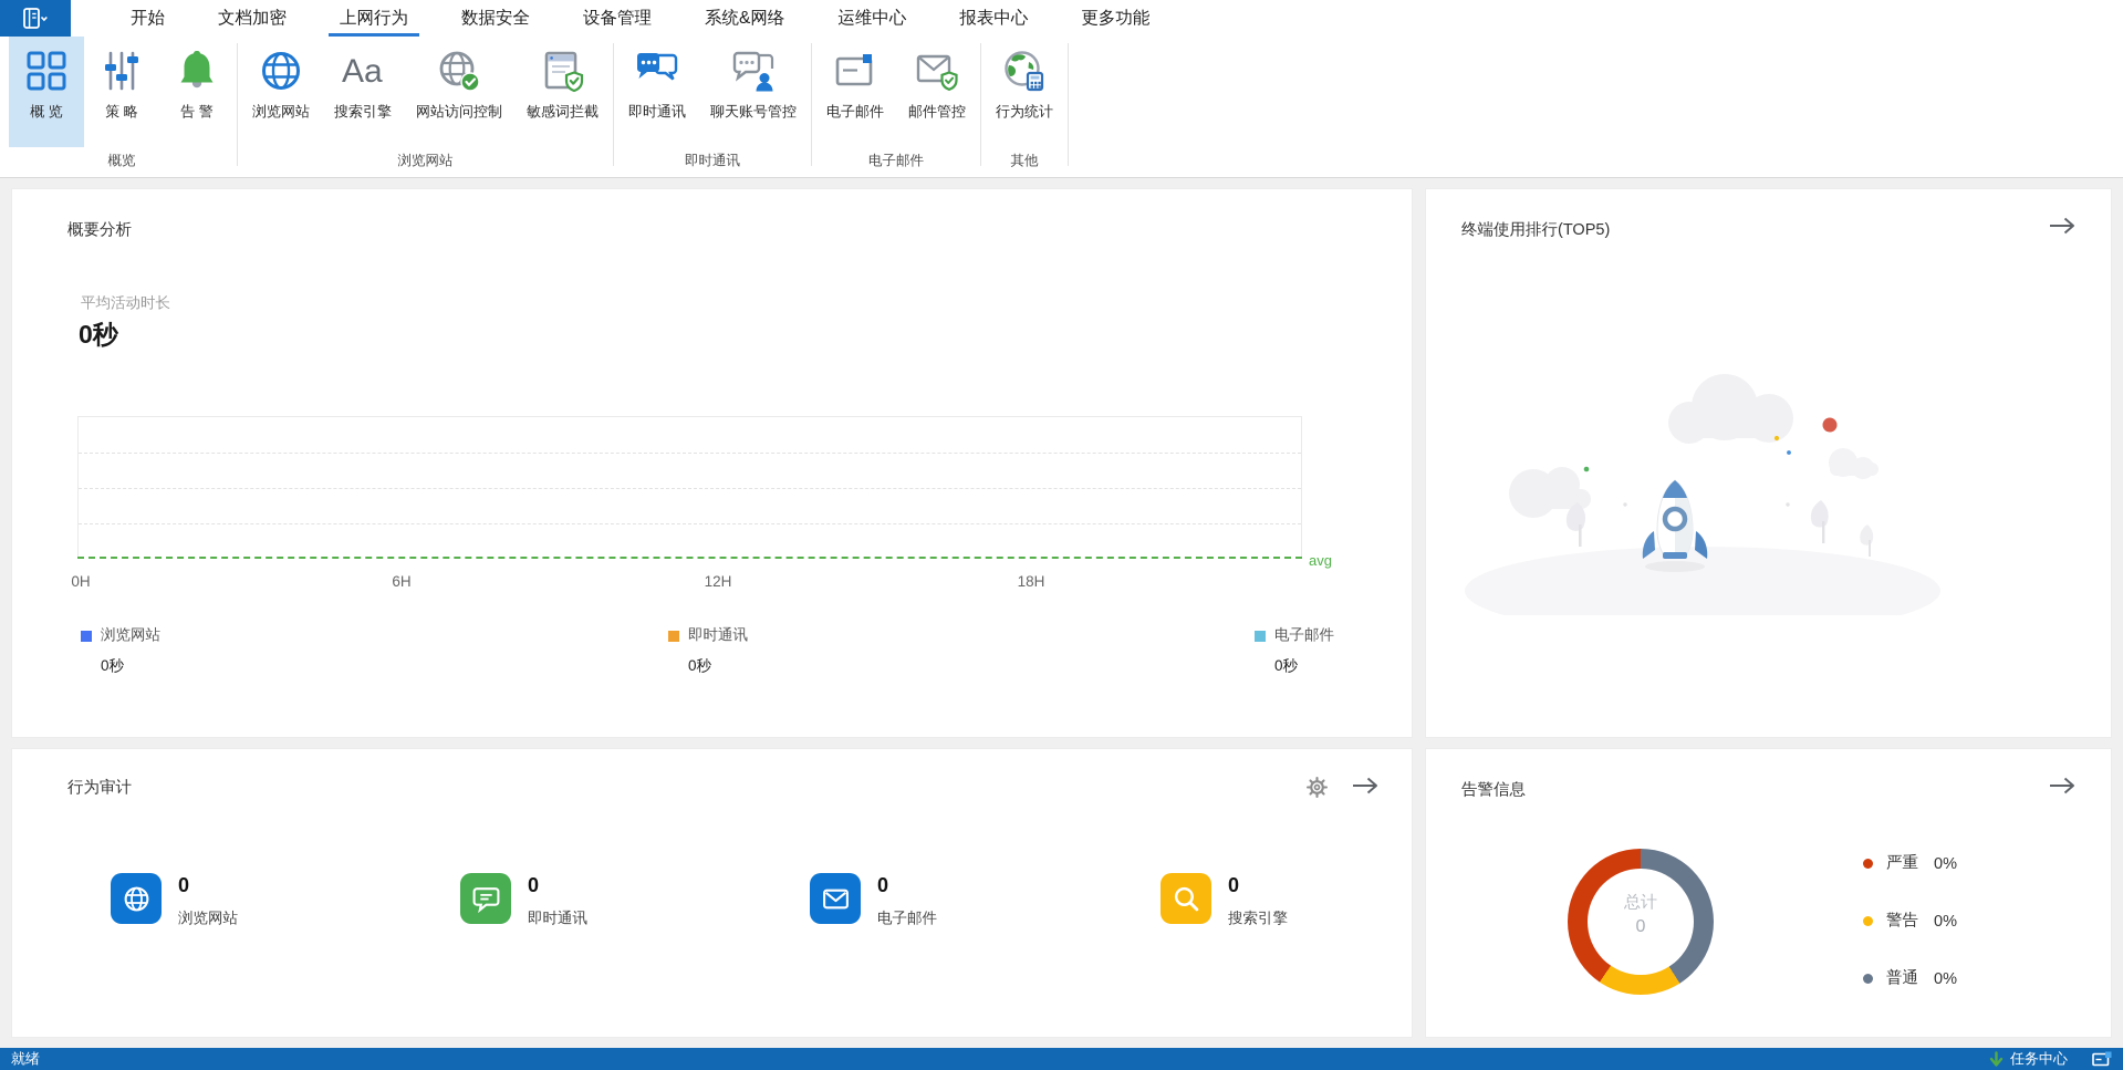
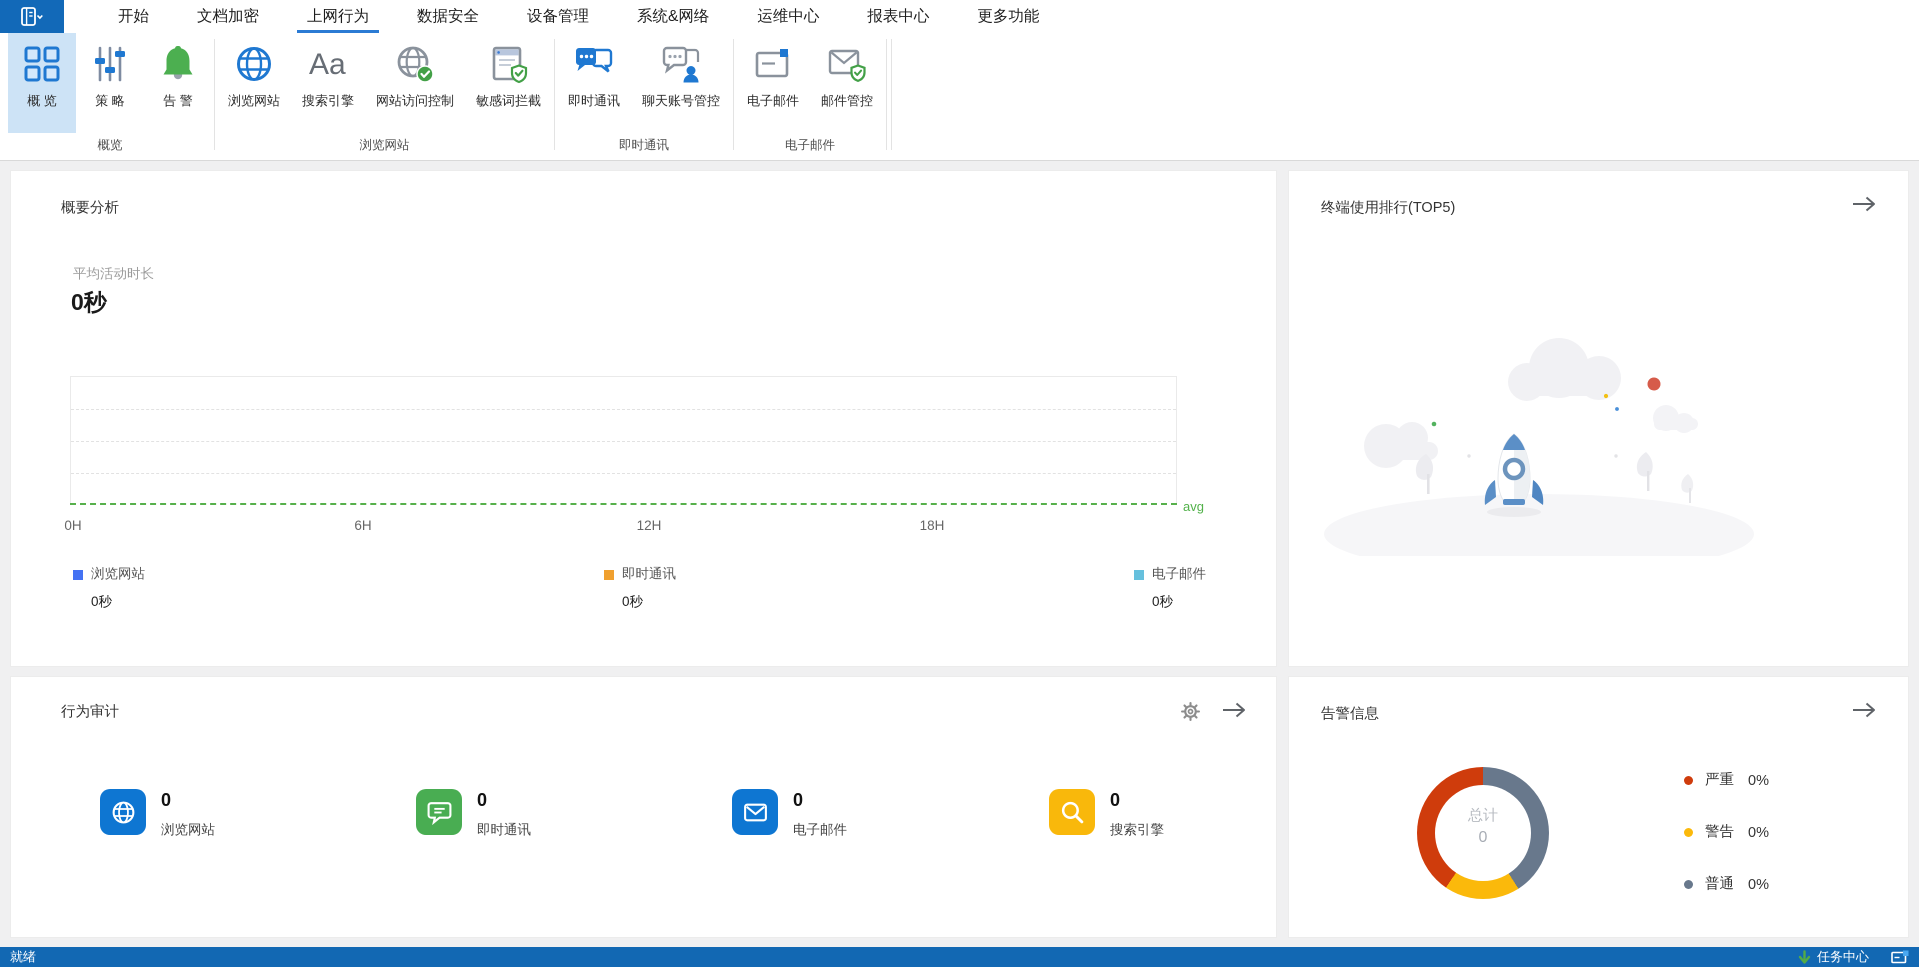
  开始
  文档加密
  上网行为
  数据安全
  设备管理
  系统&网络
  运维中心
  报表中心
  更多功能
  概 览
  策 略
  告 警
  概览
  浏览网站
  Aa
  搜索引擎
  网站访问控制
  敏感词拦截
  浏览网站
  即时通讯
  聊天账号管控
  即时通讯
  电子邮件
  邮件管控
  电子邮件
- 行为统计
- 其他
  概要分析
  平均活动时长
  0秒
  avg
  0H
  6H
  12H
  18H
  浏览网站
  0秒
  即时通讯
  0秒
  电子邮件
  0秒
  终端使用排行(TOP5)
  行为审计
  0
  浏览网站
  0
  即时通讯
  0
  电子邮件
  0
  搜索引擎
  告警信息
  总计
  0
  严重
  0%
  警告
  0%
  普通
  0%
  就绪
  任务中心
